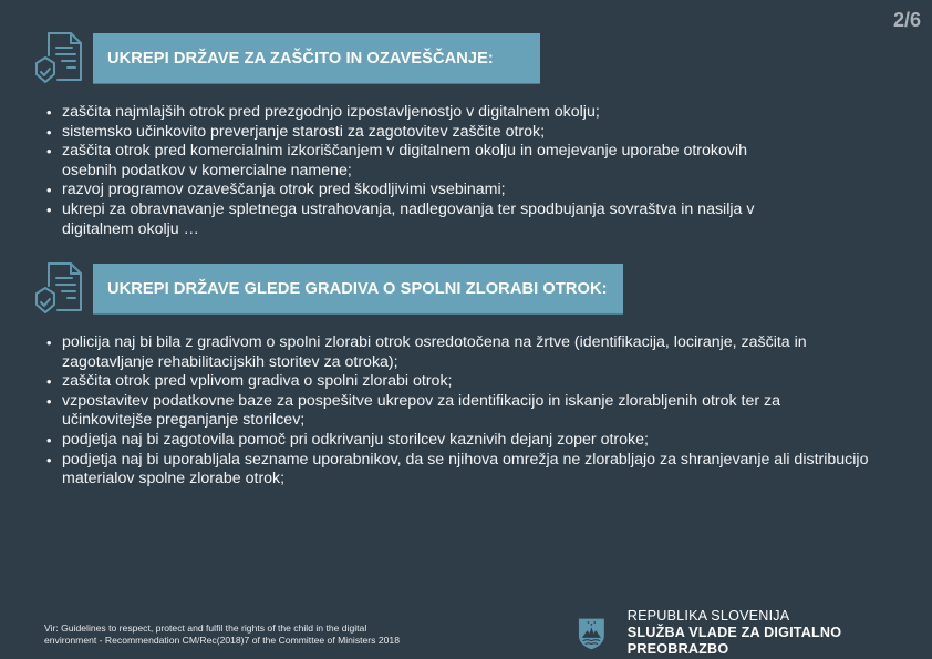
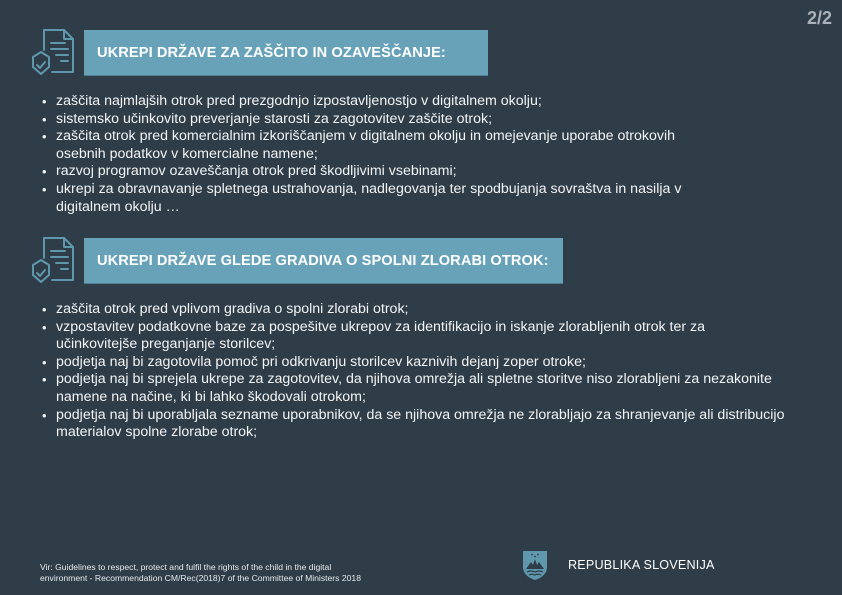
- 2/6
+ 2/2
  UKREPI DRŽAVE ZA ZAŠČITO IN OZAVEŠČANJE:
  zaščita najmlajših otrok pred prezgodnjo izpostavljenostjo v digitalnem okolju;
  sistemsko učinkovito preverjanje starosti za zagotovitev zaščite otrok;
  zaščita otrok pred komercialnim izkoriščanjem v digitalnem okolju in omejevanje uporabe otrokovih osebnih podatkov v komercialne namene;
  razvoj programov ozaveščanja otrok pred škodljivimi vsebinami;
  ukrepi za obravnavanje spletnega ustrahovanja, nadlegovanja ter spodbujanja sovraštva in nasilja v digitalnem okolju …
  UKREPI DRŽAVE GLEDE GRADIVA O SPOLNI ZLORABI OTROK:
- policija naj bi bila z gradivom o spolni zlorabi otrok osredotočena na žrtve (identifikacija, lociranje, zaščita in zagotavljanje rehabilitacijskih storitev za otroka);
  zaščita otrok pred vplivom gradiva o spolni zlorabi otrok;
  vzpostavitev podatkovne baze za pospešitve ukrepov za identifikacijo in iskanje zlorabljenih otrok ter za učinkovitejše preganjanje storilcev;
  podjetja naj bi zagotovila pomoč pri odkrivanju storilcev kaznivih dejanj zoper otroke;
+ podjetja naj bi sprejela ukrepe za zagotovitev, da njihova omrežja ali spletne storitve niso zlorabljeni za nezakonite namene na načine, ki bi lahko škodovali otrokom;
  podjetja naj bi uporabljala sezname uporabnikov, da se njihova omrežja ne zlorabljajo za shranjevanje ali distribucijo materialov spolne zlorabe otrok;
  Vir: Guidelines to respect, protect and fulfil the rights of the child in the digital
  environment - Recommendation CM/Rec(2018)7 of the Committee of Ministers 2018
  REPUBLIKA SLOVENIJA
- SLUŽBA VLADE ZA DIGITALNO PREOBRAZBO
